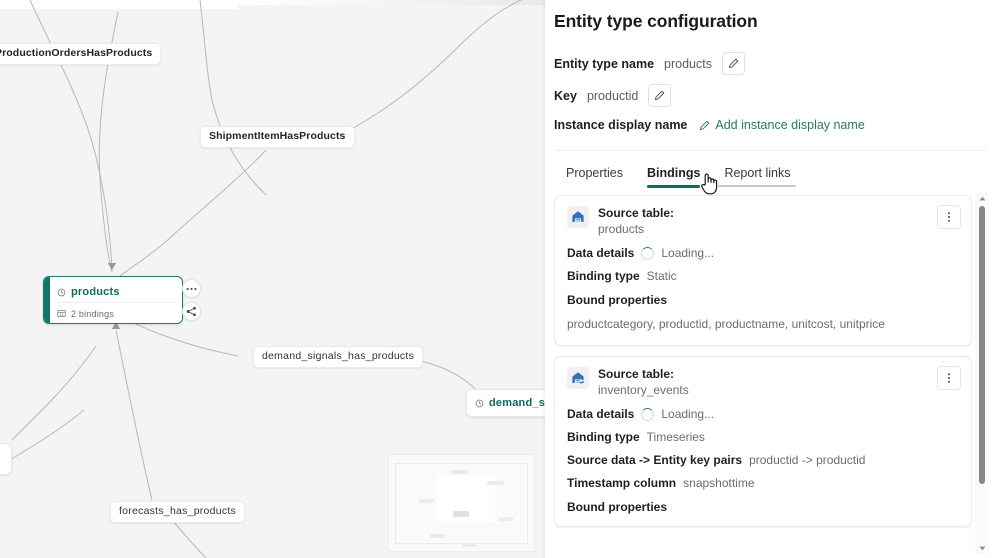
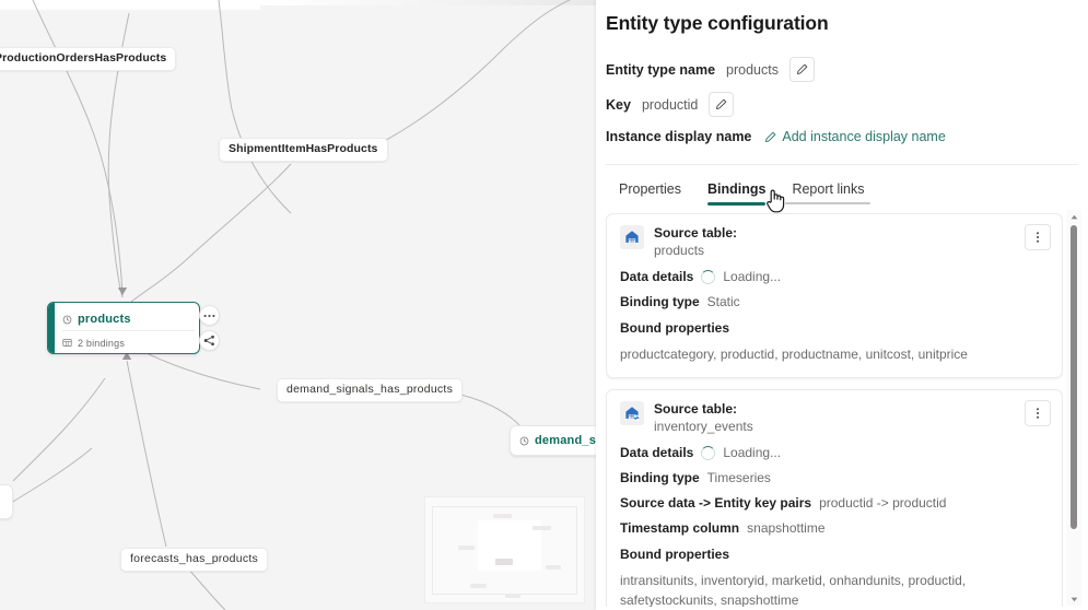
  roductionOrdersHasProducts
  ShipmentItemHasProducts
  demand_signals_has_products
  forecasts_has_products
  products
  2 bindings
  Entity type configuration
  Entity type name
  products
  Key
  productid
  Instance display name
  Add instance display name
  Properties
  Bindings
  Report links
  Source table:
  products
  Data details
  Loading...
  Binding type
  Static
  Bound properties
  productcategory, productid, productname, unitcost, unitprice
  Source table:
  inventory_events
  Data details
  Loading...
  Binding type
  Timeseries
  Source data -> Entity key pairs
  productid -> productid
  Timestamp column
  snapshottime
  Bound properties
+ intransitunits, inventoryid, marketid, onhandunits, productid, safetystockunits, snapshottime
